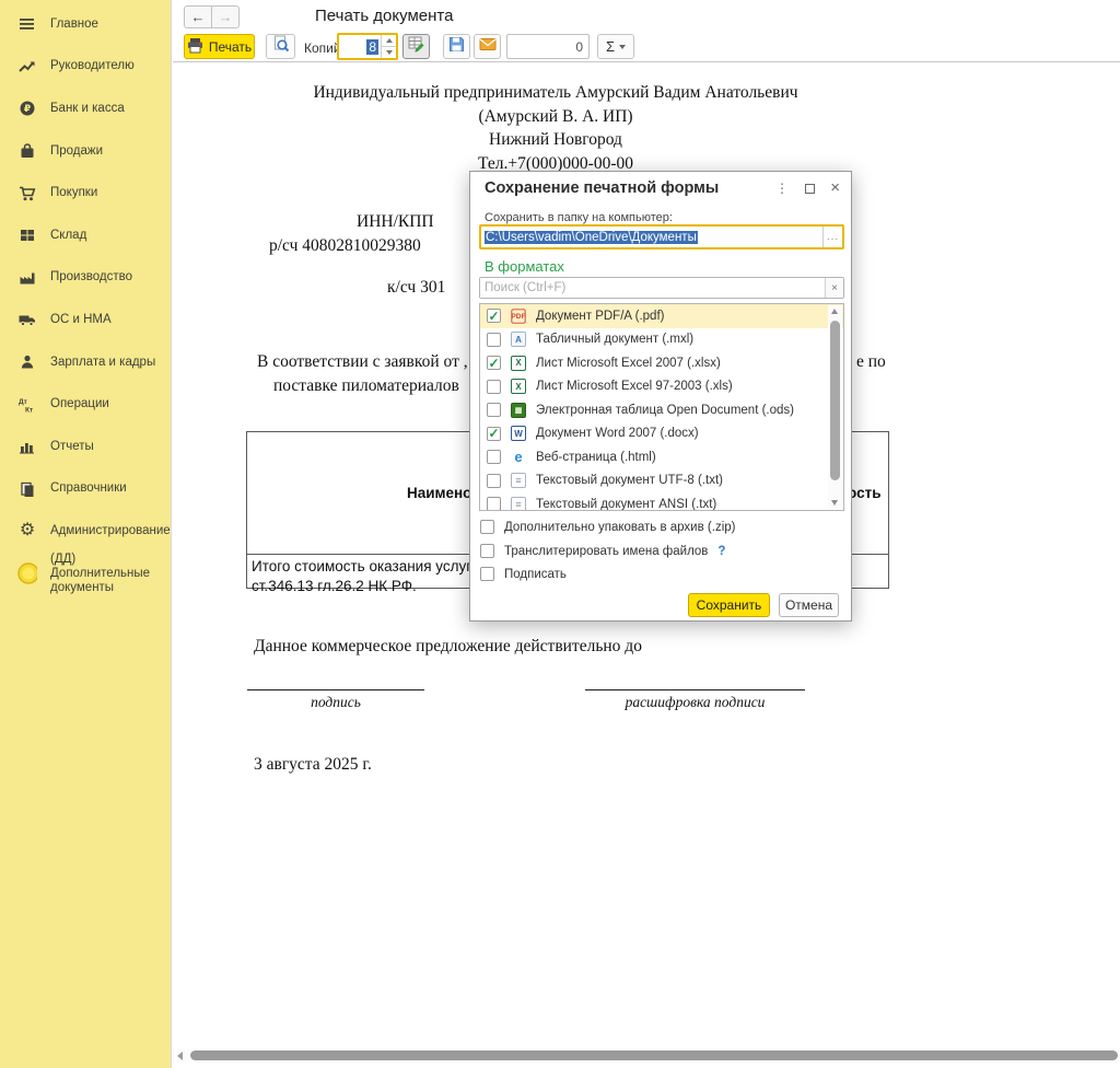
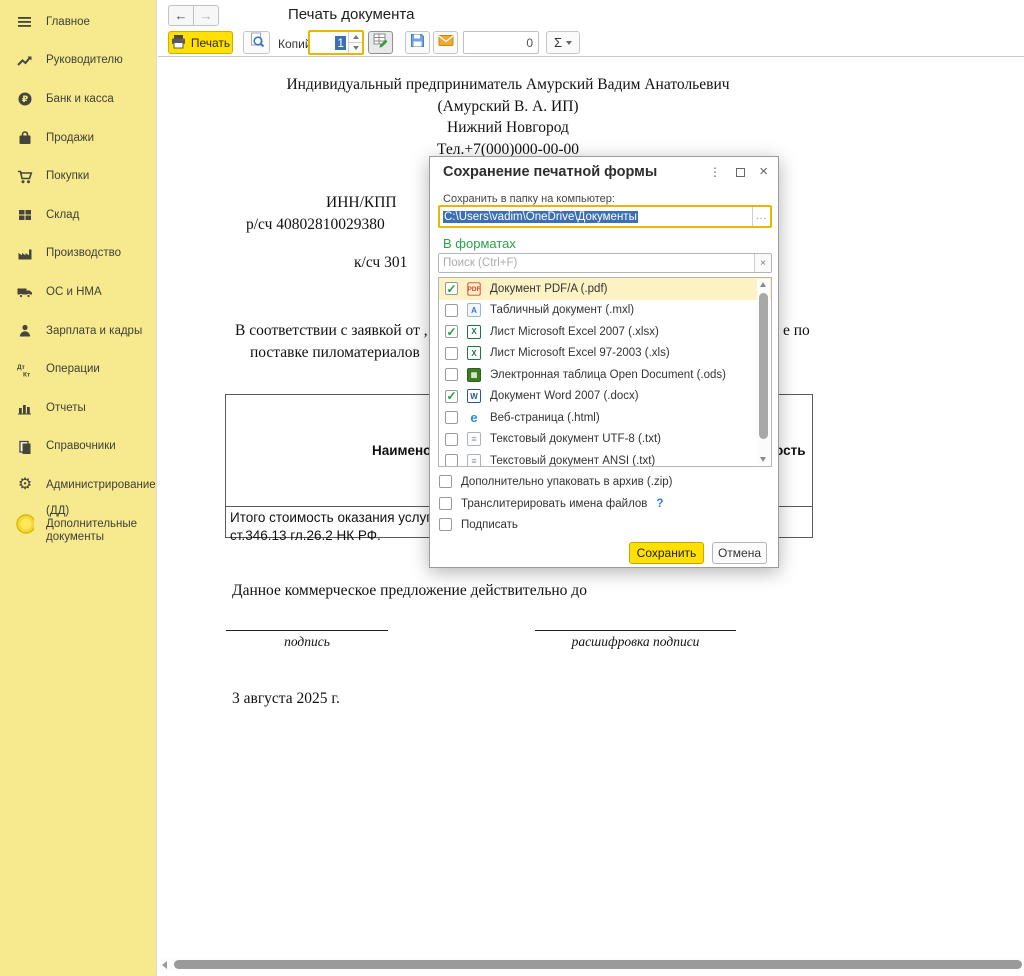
  Главное
  Руководителю
  ₽
  Банк и касса
  Продажи
  Покупки
  Склад
  Производство
  ОС и НМА
  Зарплата и кадры
  Операции
  Отчеты
  Справочники
  ⚙
  Администрирование
  (ДД) Дополнительные документы
  ←
  →
  Печать документа
  Печать
- 8
+ 1
  0
  Σ
  Индивидуальный предприниматель Амурский Вадим Анатольевич
  (Амурский В. А. ИП)
  Нижний Новгород
  Тел.+7(000)000-00-00
  ИНН/КПП
  р/сч 40802810029380
  к/сч 301
  В соответствии с заявкой от ,
  е по
  поставке пиломатериалов
  Итого стоимость оказания услу
  ст.346.13 гл.26.2 НК РФ.
  Данное коммерческое предложение действительно до
  подпись
  расшифровка подписи
  3 августа 2025 г.
  Сохранение печатной формы
  ⋮
  ×
  Сохранить в папку на компьютер:
  C:\Users\vadim\OneDrive\Документы
  ...
  В форматах
  Поиск (Ctrl+F)
  ×
  Документ PDF/A (.pdf)
  A
  Табличный документ (.mxl)
  X
  Лист Microsoft Excel 2007 (.xlsx)
  X
  Лист Microsoft Excel 97-2003 (.xls)
  Электронная таблица Open Document (.ods)
  W
  Документ Word 2007 (.docx)
  e
  Веб-страница (.html)
  ≡
  Текстовый документ UTF-8 (.txt)
  ≡
  Текстовый документ ANSI (.txt)
  Дополнительно упаковать в архив (.zip)
  Транслитерировать имена файлов
  ?
  Подписать
  Сохранить
  Отмена
